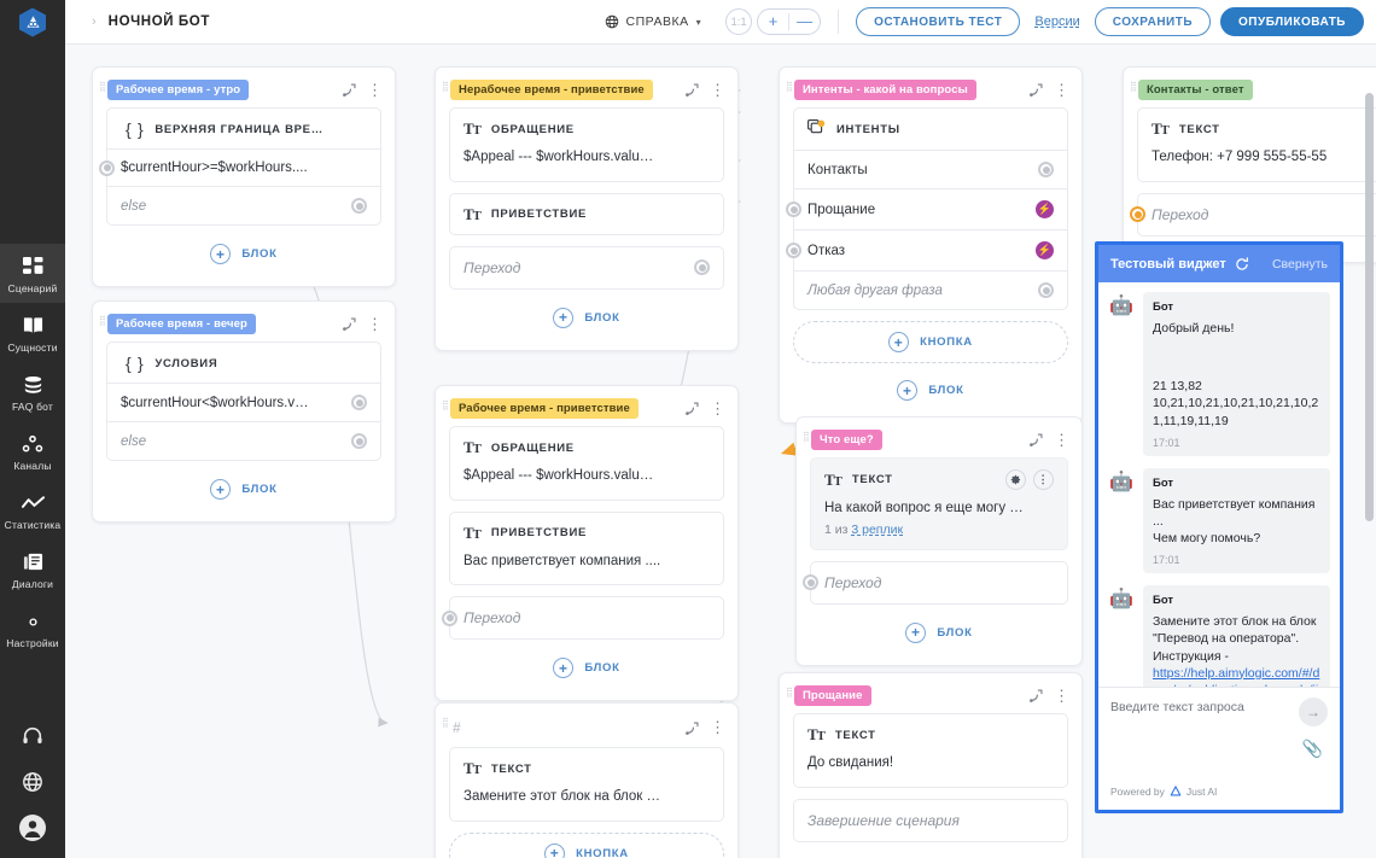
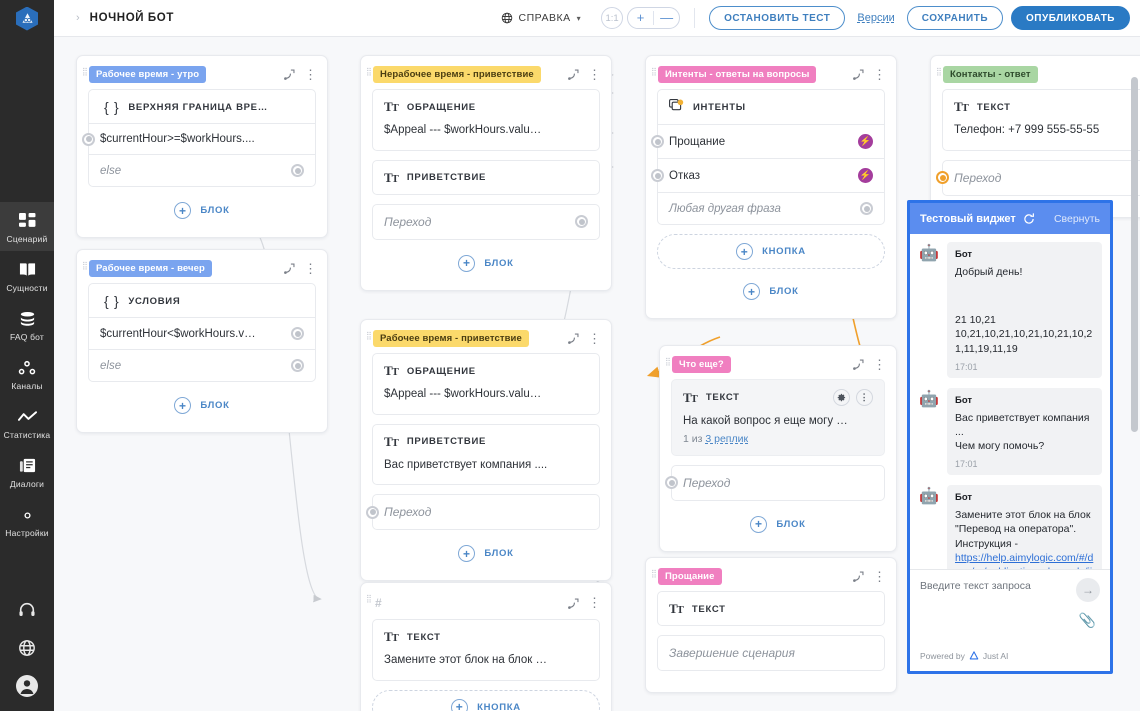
  Сценарий
  Сущности
  FAQ бот
  Каналы
  Статистика
  Диалоги
  Настройки
  ›
  НОЧНОЙ БОТ
  СПРАВКА
  ▾
  1:1
  +
  —
  ОСТАНОВИТЬ ТЕСТ
  Версии
  СОХРАНИТЬ
  ОПУБЛИКОВАТЬ
  ⣿
  Рабочее время - утро
  ⋮
  { }
  ВЕРХНЯЯ ГРАНИЦА ВРЕ…
  $currentHour>=$workHours....
  else
  +
  БЛОК
  ⣿
  Рабочее время - вечер
  ⋮
  { }
  УСЛОВИЯ
  $currentHour<$workHours.v…
  else
  +
  БЛОК
  ⣿
  Нерабочее время - приветствие
  ⋮
  TT
  ОБРАЩЕНИЕ
  $Appeal --- $workHours.valu…
  TT
  ПРИВЕТСТВИЕ
  Переход
  +
  БЛОК
  ⣿
  Рабочее время - приветствие
  ⋮
  TT
  ОБРАЩЕНИЕ
  $Appeal --- $workHours.valu…
  TT
  ПРИВЕТСТВИЕ
  Вас приветствует компания ....
  Переход
  +
  БЛОК
  ⣿
  #
  ⋮
  TT
  ТЕКСТ
  Замените этот блок на блок …
  +
  КНОПКА
  ⣿
- Интенты - какой на вопросы
+ Интенты - ответы на вопросы
  ⋮
  ИНТЕНТЫ
- Контакты
  Прощание
  ⚡
  Отказ
  ⚡
  Любая другая фраза
  +
  КНОПКА
  +
  БЛОК
  ⣿
  Что еще?
  ⋮
  TT
  ТЕКСТ
  ⋮
  На какой вопрос я еще могу …
  1 из 3 реплик
  Переход
  +
  БЛОК
  ⣿
  Прощание
  ⋮
  TT
  ТЕКСТ
- До свидания!
  Завершение сценария
  ⣿
  Контакты - ответ
  TT
  ТЕКСТ
  Телефон: +7 999 555-55-55
  Переход
  Тестовый виджет
  Свернуть
  🤖
  Бот
  Добрый день!
- 21 13,82 10,21,10,21,10,21,10,21,10,21,11,19,11,19
+ 21 10,21 10,21,10,21,10,21,10,21,10,21,11,19,11,19
  17:01
  🤖
  Бот
  Вас приветствует компания ...
  Чем могу помочь?
  17:01
  🤖
  Бот
  Замените этот блок на блок "Перевод на оператора". Инструкция - https://help.aimylogic.com/#/d
  Введите текст запроса
  →
  📎
  Powered by
  Just AI
